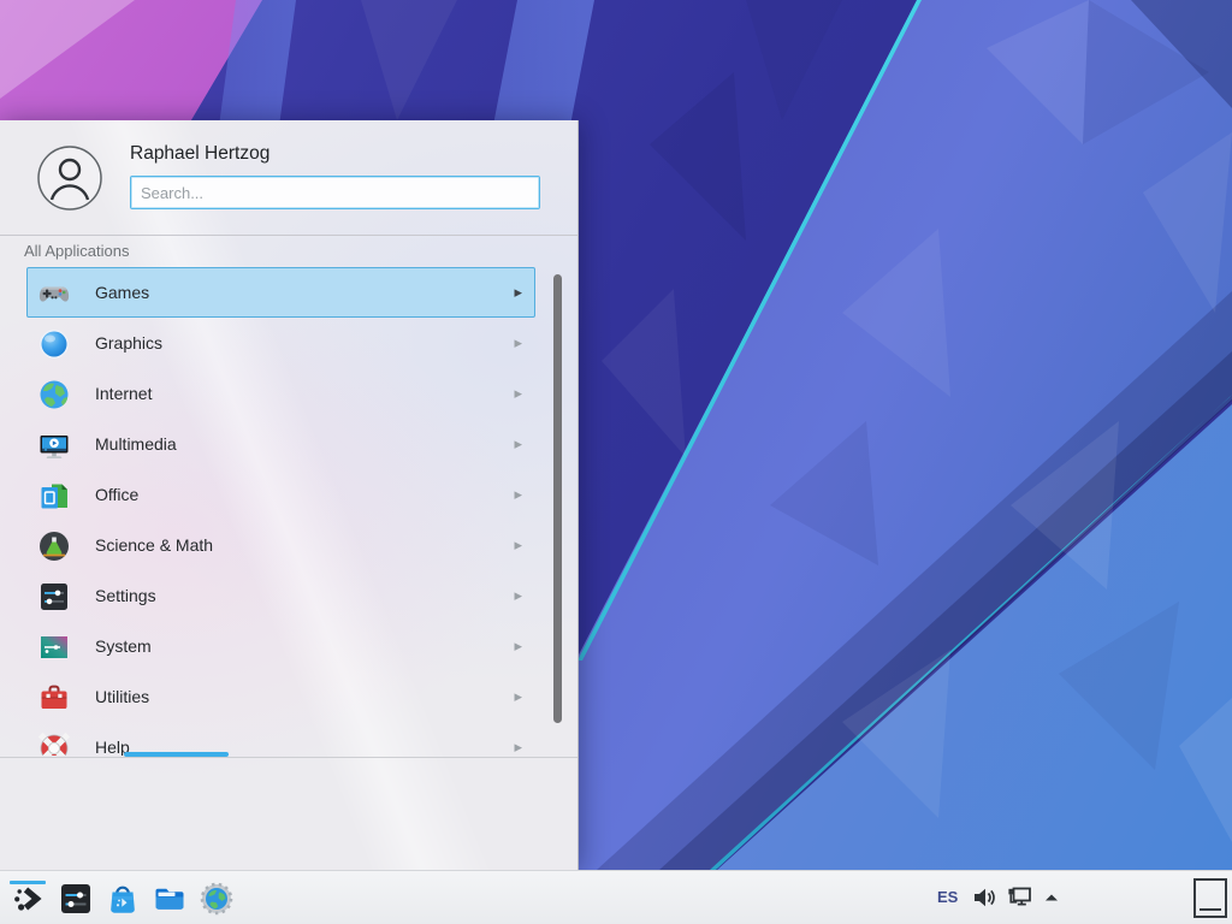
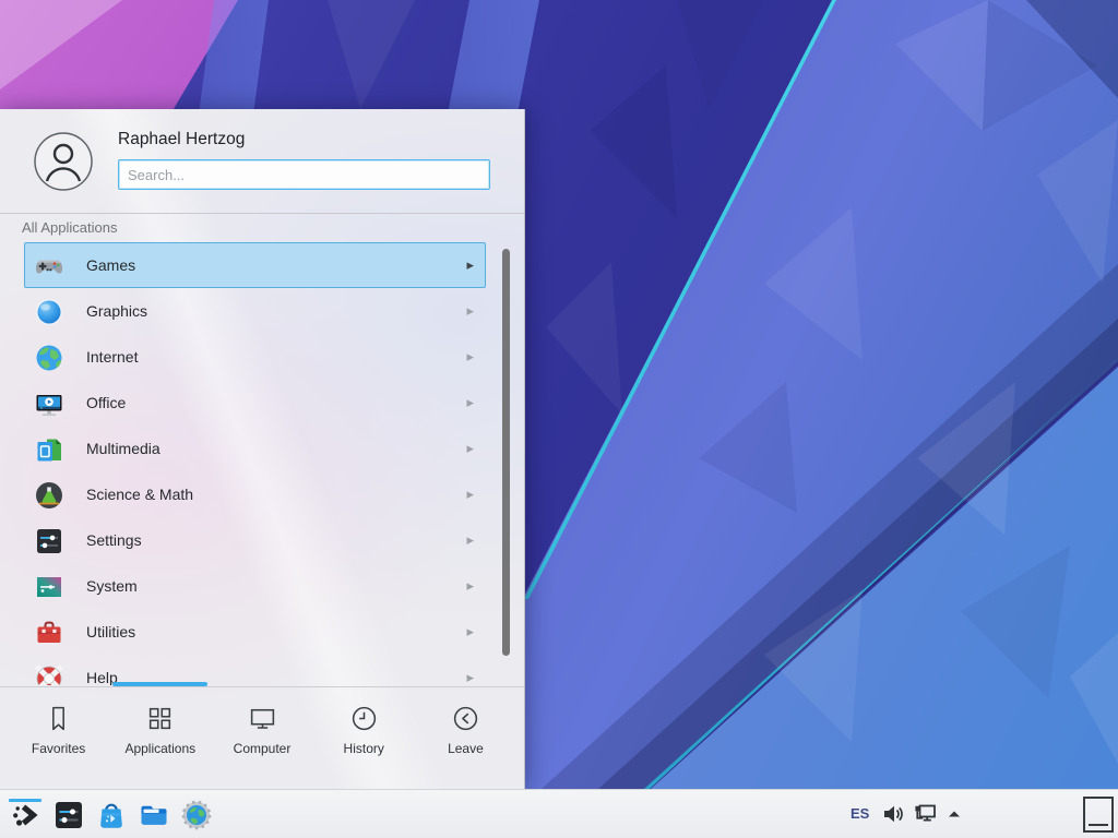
  Raphael Hertzog
  Search...
  All Applications
  Games
  ▸
  Graphics
  ▸
  Internet
  ▸
- Multimedia
+ Office
  ▸
- Office
+ Multimedia
  ▸
  Science & Math
  ▸
  Settings
  ▸
  System
  ▸
  Utilities
  ▸
  Help
  ▸
+ Favorites
+ Applications
+ Computer
+ History
+ Leave
  ES
